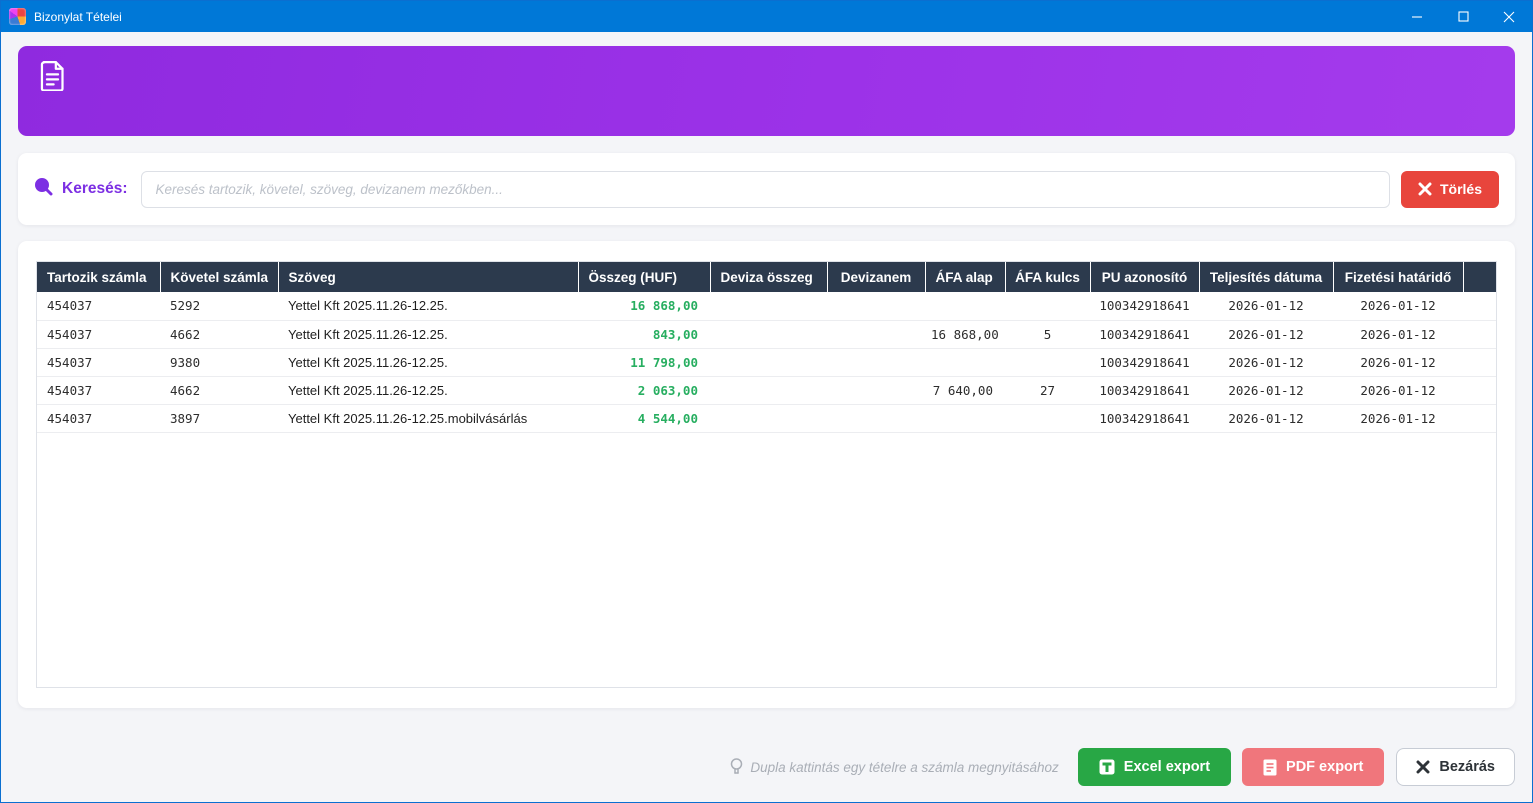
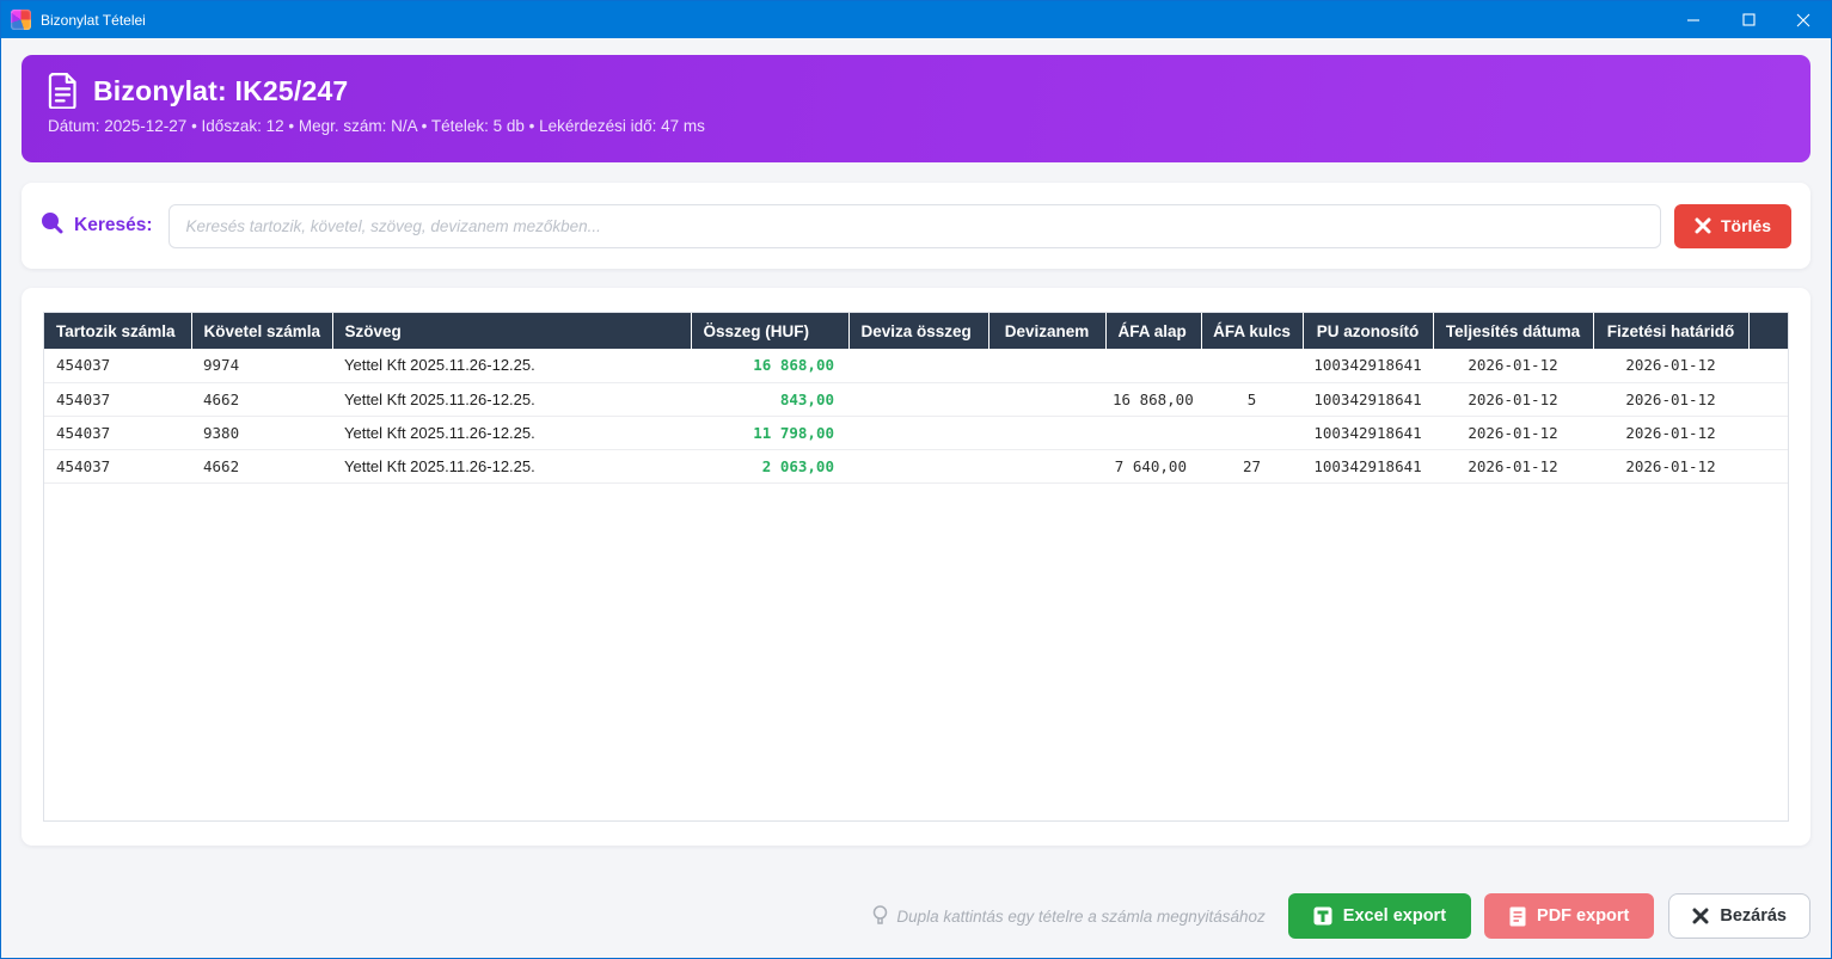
  Bizonylat Tételei
+ Bizonylat: IK25/247
+ Dátum: 2025-12-27 • Időszak: 12 • Megr. szám: N/A • Tételek: 5 db • Lekérdezési idő: 47 ms
  Keresés:
  Keresés tartozik, követel, szöveg, devizanem mezőkben...
  Törlés
  Tartozik számla	Követel számla	Szöveg	Összeg (HUF)	Deviza összeg	Devizanem	ÁFA alap	ÁFA kulcs	PU azonosító	Teljesítés dátuma	Fizetési határidő
- 454037	5292	Yettel Kft 2025.11.26-12.25.	16 868,00					100342918641	2026-01-12	2026-01-12
+ 454037	9974	Yettel Kft 2025.11.26-12.25.	16 868,00					100342918641	2026-01-12	2026-01-12
  454037	4662	Yettel Kft 2025.11.26-12.25.	843,00			16 868,00	5	100342918641	2026-01-12	2026-01-12
  454037	9380	Yettel Kft 2025.11.26-12.25.	11 798,00					100342918641	2026-01-12	2026-01-12
  454037	4662	Yettel Kft 2025.11.26-12.25.	2 063,00			7 640,00	27	100342918641	2026-01-12	2026-01-12
- 454037	3897	Yettel Kft 2025.11.26-12.25.mobilvásárlás	4 544,00					100342918641	2026-01-12	2026-01-12
  Dupla kattintás egy tételre a számla megnyitásához
  Excel export
  PDF export
  Bezárás
